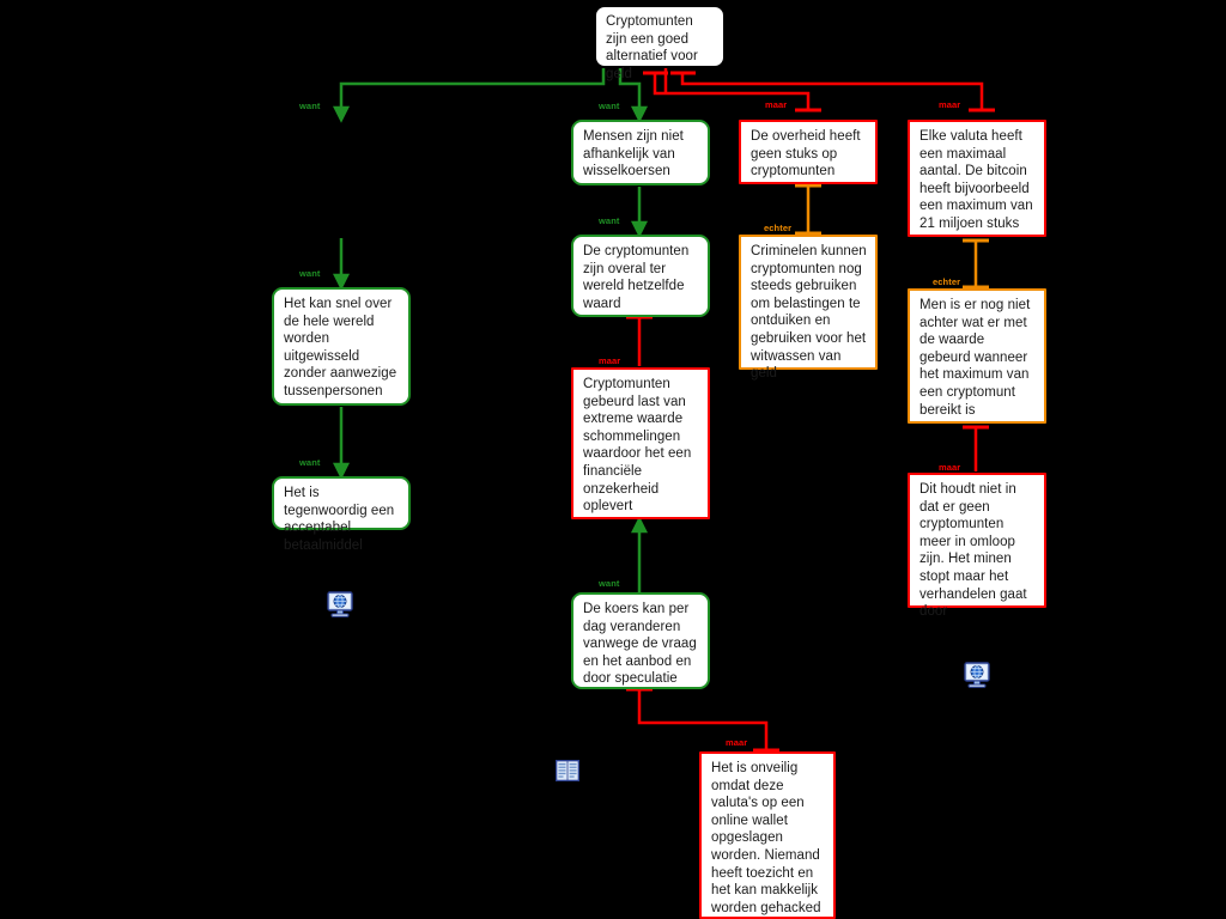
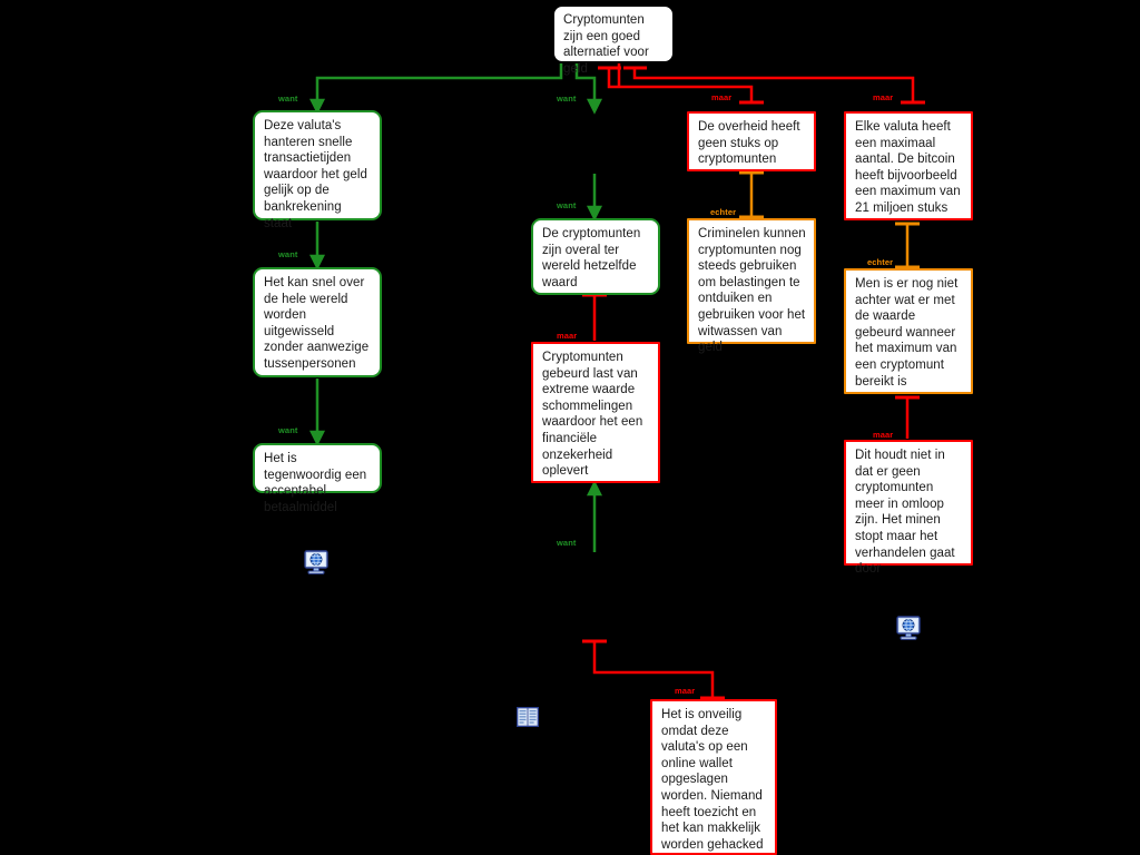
  Cryptomunten zijn een goed alternatief voor geld
+ Deze valuta's hanteren snelle transactietijden waardoor het geld gelijk op de bankrekening staat
  Het kan snel over de hele wereld worden uitgewisseld zonder aanwezige tussenpersonen
  Het is tegenwoordig een acceptabel betaalmiddel
- Mensen zijn niet afhankelijk van wisselkoersen
  De cryptomunten zijn overal ter wereld hetzelfde waard
  Cryptomunten gebeurd last van extreme waarde schommelingen waardoor het een financiële onzekerheid oplevert
- De koers kan per dag veranderen vanwege de vraag en het aanbod en door speculatie
  Het is onveilig omdat deze valuta's op een online wallet opgeslagen worden. Niemand heeft toezicht en het kan makkelijk worden gehacked
  De overheid heeft geen stuks op cryptomunten
  Criminelen kunnen cryptomunten nog steeds gebruiken om belastingen te ontduiken en gebruiken voor het witwassen van geld
  Elke valuta heeft een maximaal aantal. De bitcoin heeft bijvoorbeeld een maximum van 21 miljoen stuks
  Men is er nog niet achter wat er met de waarde gebeurd wanneer het maximum van een cryptomunt bereikt is
  Dit houdt niet in dat er geen cryptomunten meer in omloop zijn. Het minen stopt maar het verhandelen gaat door
  want
  want
  want
  want
  want
  maar
  want
  maar
  maar
  echter
  maar
  echter
  maar
